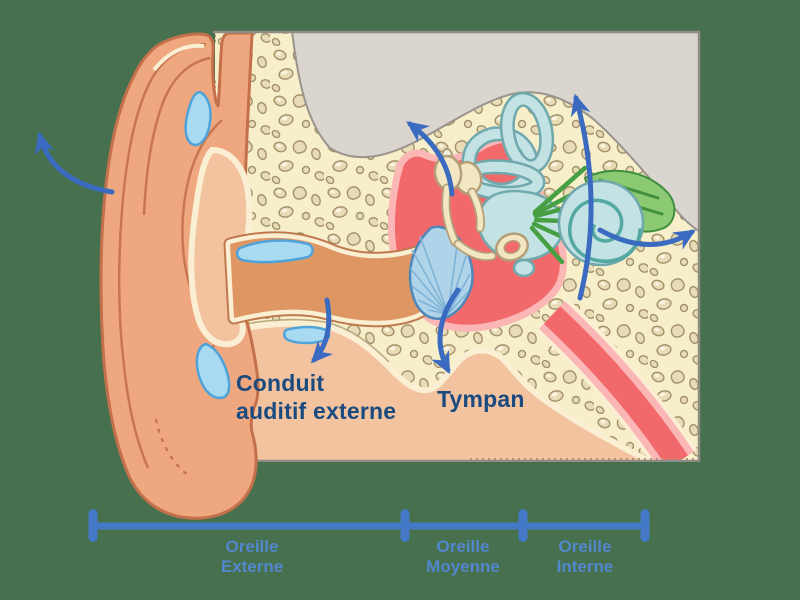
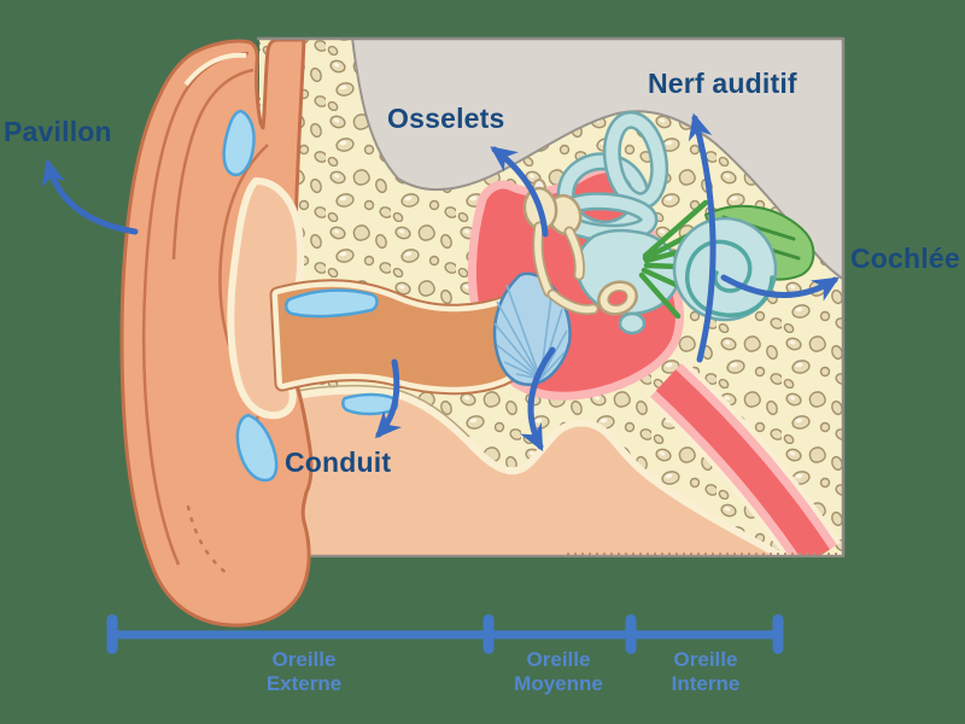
+ Pavillon
+ Osselets
+ Nerf auditif
+ Cochlée
  Conduit
- auditif externe
- Tympan
  Oreille
  Externe
  Oreille
  Moyenne
  Oreille
  Interne
